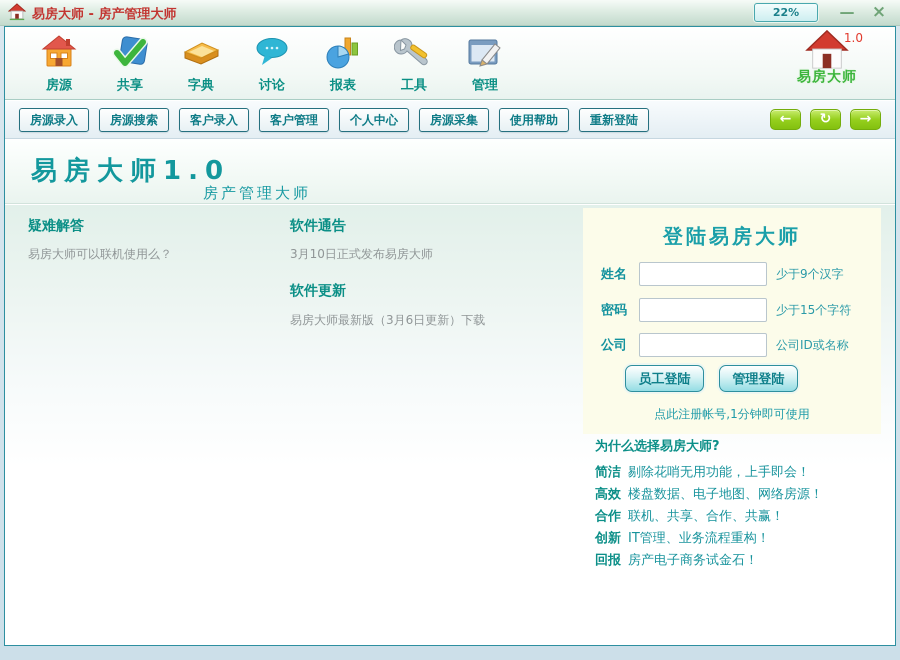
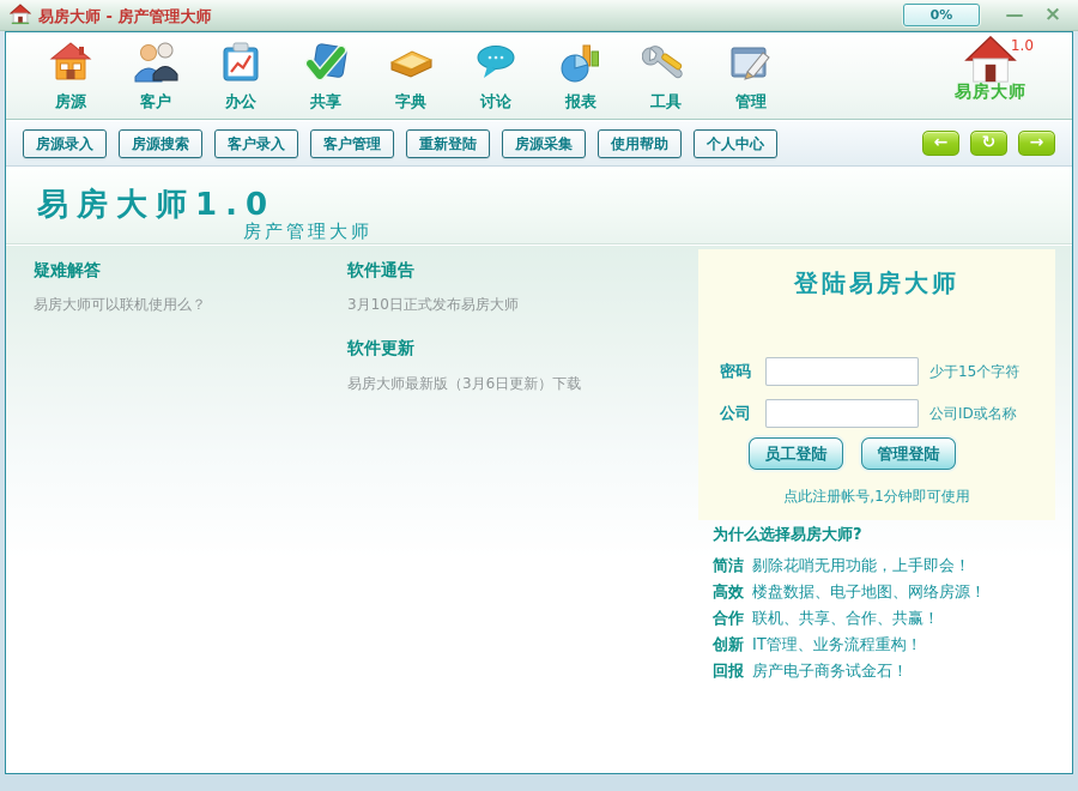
  易房大师 - 房产管理大师
- 22%
+ 0%
  —
  ×
  房源
+ 客户
+ 办公
  共享
  字典
  讨论
  报表
  工具
  管理
  1.0
  易房大师
  房源录入
  房源搜索
  客户录入
  客户管理
- 个人中心
+ 重新登陆
  房源采集
  使用帮助
- 重新登陆
+ 个人中心
  ←
  ↻
  →
  易房大师1.0
  房产管理大师
  疑难解答
  易房大师可以联机使用么？
  软件通告
  3月10日正式发布易房大师
  软件更新
  易房大师最新版（3月6日更新）下载
  登陆易房大师
- 姓名
- 少于9个汉字
  密码
  少于15个字符
  公司
  公司ID或名称
  员工登陆
  管理登陆
  点此注册帐号,1分钟即可使用
  为什么选择易房大师?
  简洁 剔除花哨无用功能，上手即会！
  高效 楼盘数据、电子地图、网络房源！
  合作 联机、共享、合作、共赢！
  创新 IT管理、业务流程重构！
  回报 房产电子商务试金石！
